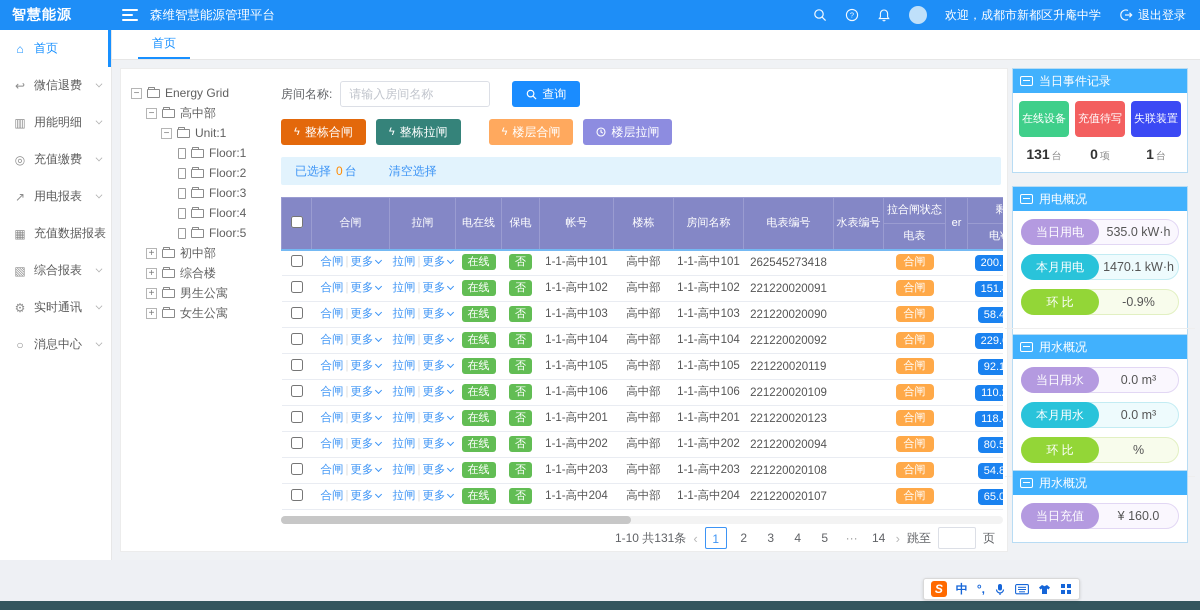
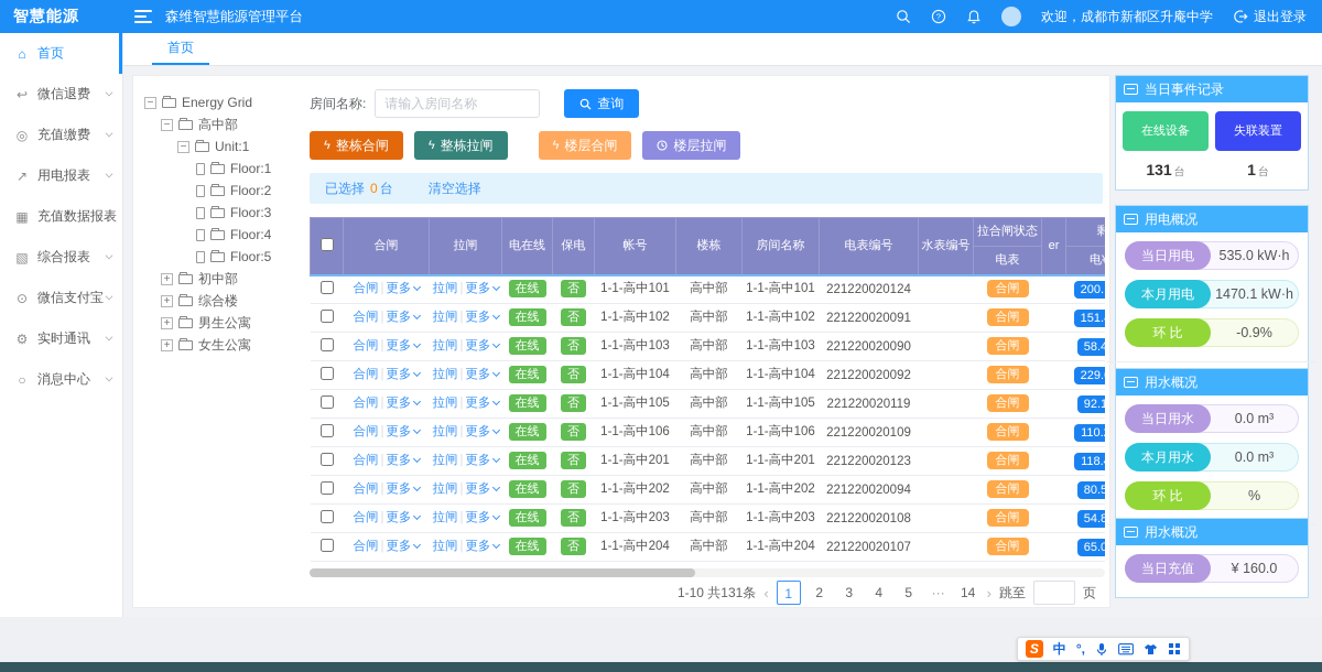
  智慧能源
  森维智慧能源管理平台
  ?
  欢迎，成都市新都区升庵中学
  退出登录
  ⌂
  首页
  ↩
  微信退费
- ▥
- 用能明细
  ◎
  充值缴费
  ↗
  用电报表
  ▦
  充值数据报表
  ▧
  综合报表
+ ⊙
+ 微信支付宝
  ⚙
  实时通讯
  ○
  消息中心
  首页
  −
  Energy Grid
  −
  高中部
  −
  Unit:1
  Floor:1
  Floor:2
  Floor:3
  Floor:4
  Floor:5
  +
  初中部
  +
  综合楼
  +
  男生公寓
  +
  女生公寓
  房间名称:
  请输入房间名称
  查询
  ϟ
  整栋合闸
  ϟ
  整栋拉闸
  ϟ
  楼层合闸
  楼层拉闸
  已选择
  0
  台
  清空选择
  	合闸	拉闸	电在线	保电	帐号	楼栋	房间名称	电表编号	水表编号	拉合闸状态	er	剩
- 	合闸 更多	拉闸 更多	在线	否	1-1-高中101	高中部	1-1-高中101	262545273418		合闸		200.
+ 	合闸 更多	拉闸 更多	在线	否	1-1-高中101	高中部	1-1-高中101	221220020124		合闸		200.
  	合闸 更多	拉闸 更多	在线	否	1-1-高中102	高中部	1-1-高中102	221220020091		合闸		151.
  	合闸 更多	拉闸 更多	在线	否	1-1-高中103	高中部	1-1-高中103	221220020090		合闸		58.4
  	合闸 更多	拉闸 更多	在线	否	1-1-高中104	高中部	1-1-高中104	221220020092		合闸		229.
  	合闸 更多	拉闸 更多	在线	否	1-1-高中105	高中部	1-1-高中105	221220020119		合闸		92.1
  	合闸 更多	拉闸 更多	在线	否	1-1-高中106	高中部	1-1-高中106	221220020109		合闸		110.
  	合闸 更多	拉闸 更多	在线	否	1-1-高中201	高中部	1-1-高中201	221220020123		合闸		118.
  	合闸 更多	拉闸 更多	在线	否	1-1-高中202	高中部	1-1-高中202	221220020094		合闸		80.5
  	合闸 更多	拉闸 更多	在线	否	1-1-高中203	高中部	1-1-高中203	221220020108		合闸		54.8
  	合闸 更多	拉闸 更多	在线	否	1-1-高中204	高中部	1-1-高中204	221220020107		合闸		65.0
  1-10 共131条
  ‹
  1
  2
  3
  4
  5
  ···
  14
  ›
  跳至
  页
  当日事件记录
  在线设备
  131 台
- 充值待写
- 0 项
  失联装置
  1 台
  用电概况
  当日用电
  535.0 kW·h
  本月用电
  1470.1 kW·h
  环 比
  -0.9%
  用水概况
  当日用水
  0.0 m³
  本月用水
  0.0 m³
  环 比
  %
  用水概况
  当日充值
  ¥ 160.0
  S
  中
  °,
